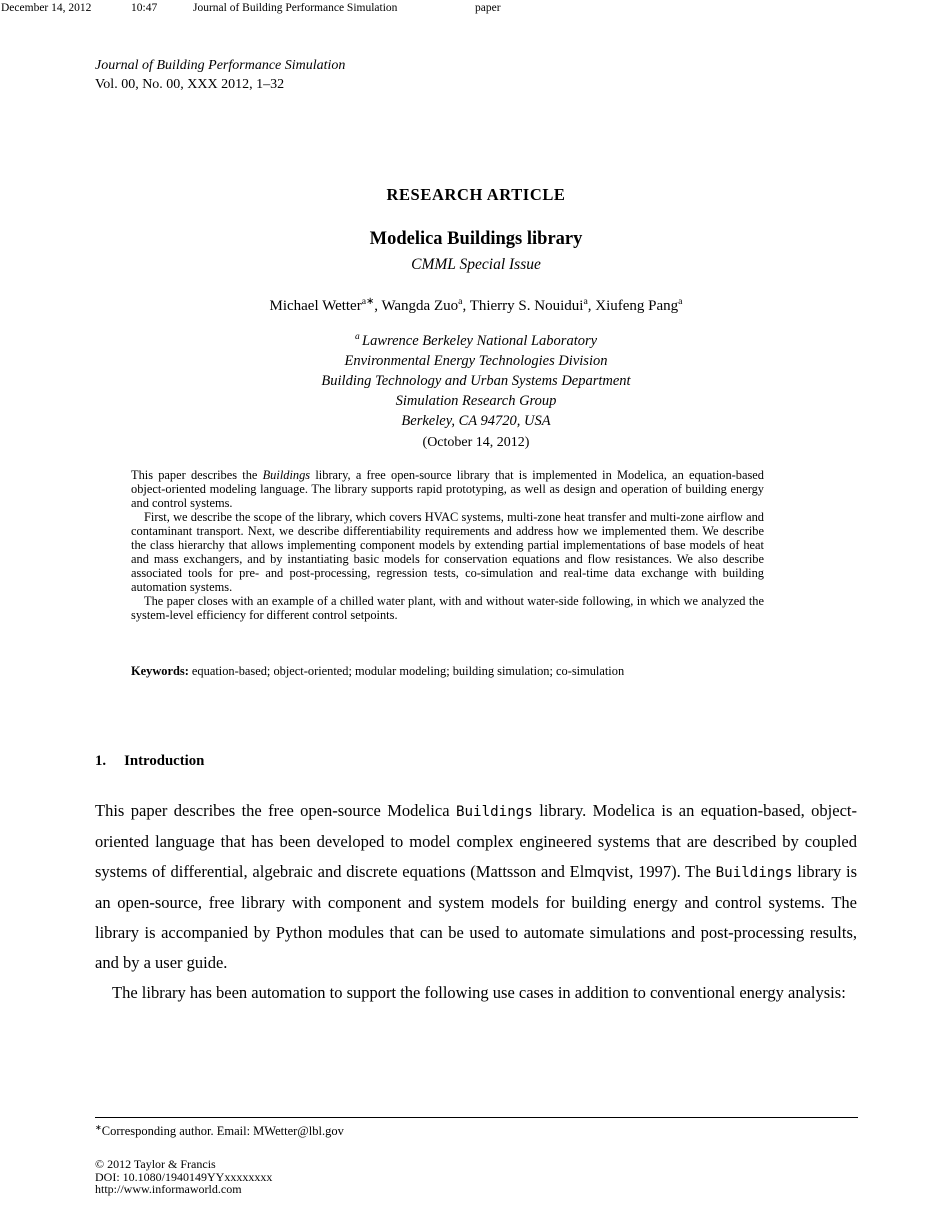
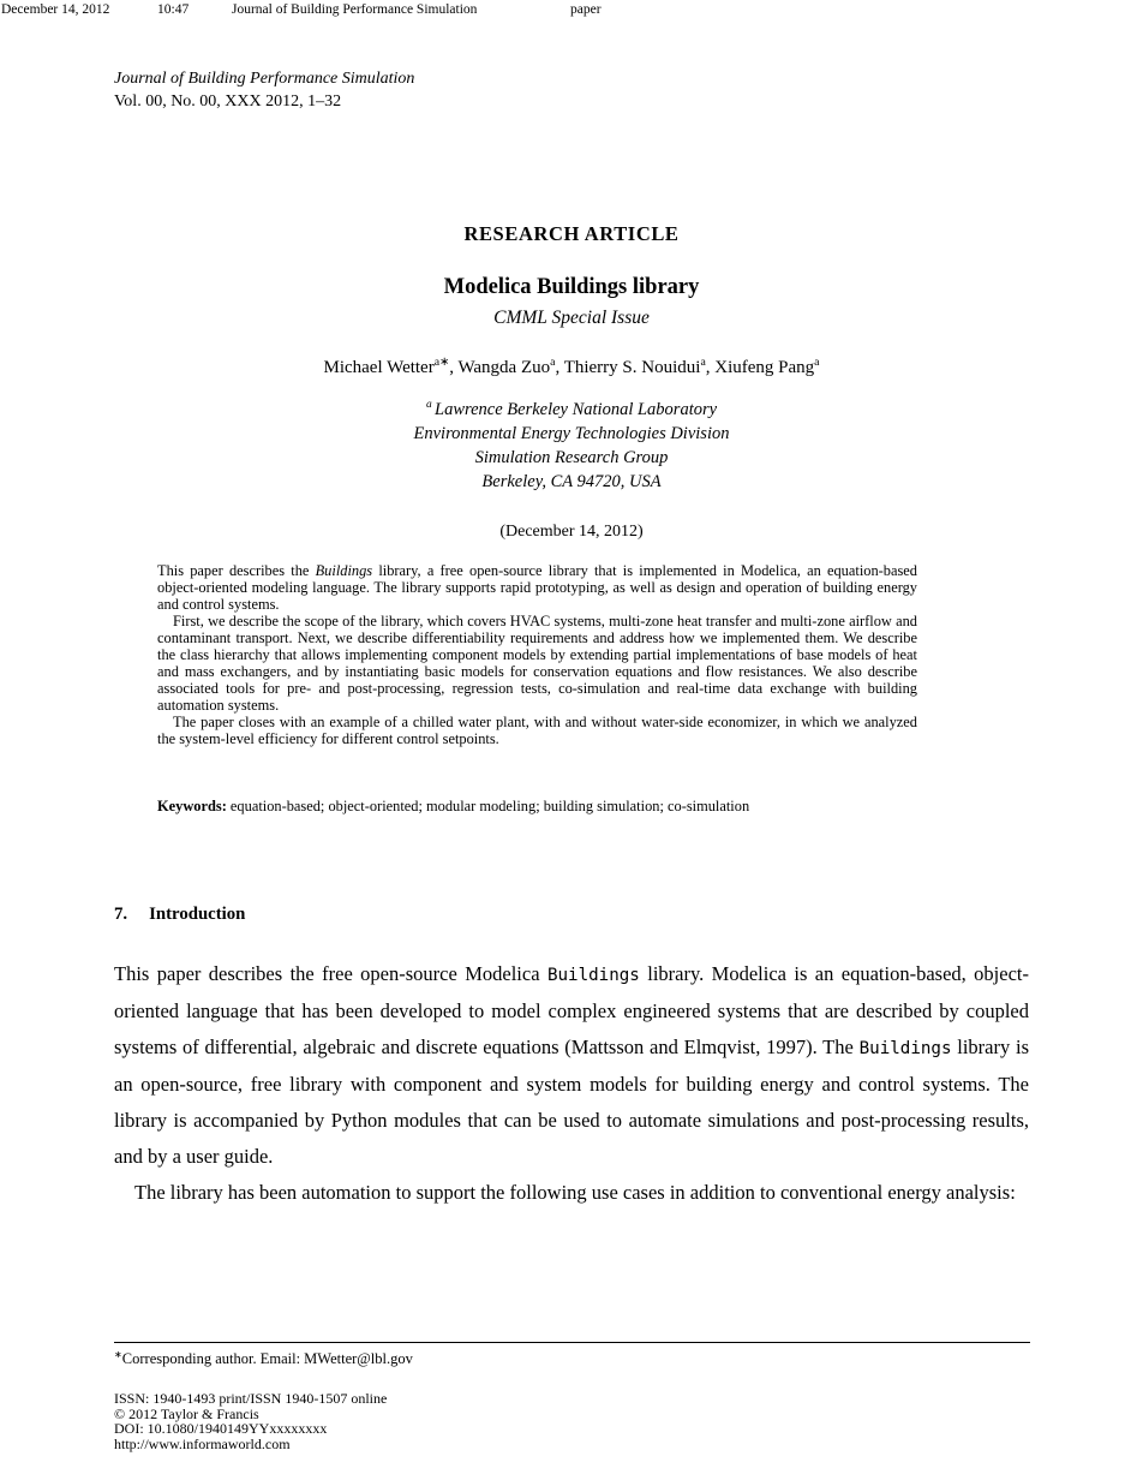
  December 14, 2012
  10:47
  Journal of Building Performance Simulation
  paper
  Journal of Building Performance Simulation
  Vol. 00, No. 00, XXX 2012, 1–32
  RESEARCH ARTICLE
  Modelica Buildings library
  CMML Special Issue
  Michael Wettera∗, Wangda Zuoa, Thierry S. Nouiduia, Xiufeng Panga
  a Lawrence Berkeley National Laboratory
  Environmental Energy Technologies Division
- Building Technology and Urban Systems Department
  Simulation Research Group
  Berkeley, CA 94720, USA
- (October 14, 2012)
+ (December 14, 2012)
  This paper describes the Buildings library, a free open-source library that is implemented in Modelica, an equation-based object-oriented modeling language. The library supports rapid prototyping, as well as design and operation of building energy and control systems.
  First, we describe the scope of the library, which covers HVAC systems, multi-zone heat transfer and multi-zone airflow and contaminant transport. Next, we describe differentiability requirements and address how we implemented them. We describe the class hierarchy that allows implementing component models by extending partial implementations of base models of heat and mass exchangers, and by instantiating basic models for conservation equations and flow resistances. We also describe associated tools for pre- and post-processing, regression tests, co-simulation and real-time data exchange with building automation systems.
- The paper closes with an example of a chilled water plant, with and without water-side following, in which we analyzed the system-level efficiency for different control setpoints.
+ The paper closes with an example of a chilled water plant, with and without water-side economizer, in which we analyzed the system-level efficiency for different control setpoints.
  Keywords: equation-based; object-oriented; modular modeling; building simulation; co-simulation
- 1. Introduction
+ 7. Introduction
  This paper describes the free open-source Modelica Buildings library. Modelica is an equation-based, object-oriented language that has been developed to model complex engineered systems that are described by coupled systems of differential, algebraic and discrete equations (Mattsson and Elmqvist, 1997). The Buildings library is an open-source, free library with component and system models for building energy and control systems. The library is accompanied by Python modules that can be used to automate simulations and post-processing results, and by a user guide.
  The library has been automation to support the following use cases in addition to conventional energy analysis:
  ∗Corresponding author. Email: MWetter@lbl.gov
+ ISSN: 1940-1493 print/ISSN 1940-1507 online
  © 2012 Taylor & Francis
  DOI: 10.1080/1940149YYxxxxxxxx
  http://www.informaworld.com
